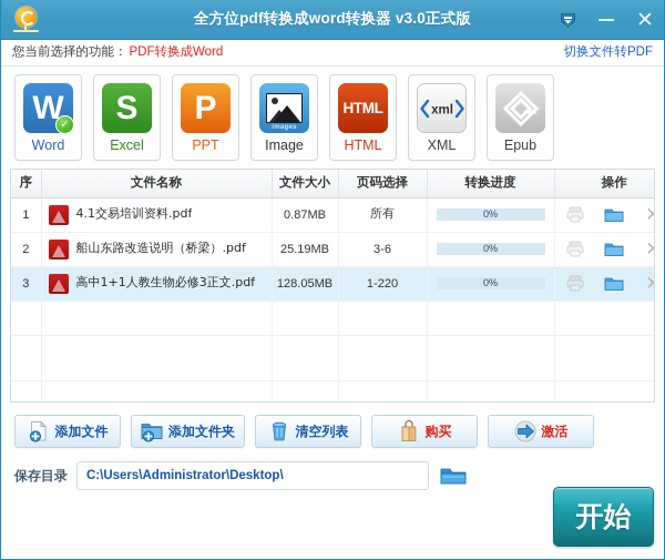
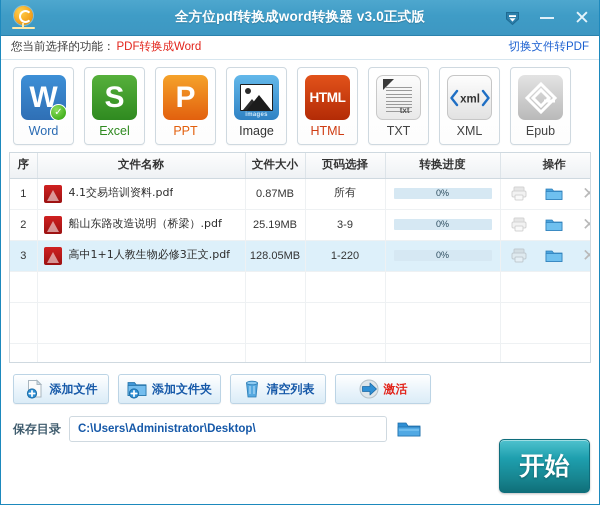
  全方位pdf转换成word转换器 v3.0正式版
  ✕
  您当前选择的功能：
  PDF转换成Word
  切换文件转PDF
  W
  ✓
  Word
  S
  Excel
  P
  PPT
  Image
  HTML
  HTML
+ txt
+ TXT
  xml
  XML
  Epub
  序	文件名称	文件大小	页码选择	转换进度	操作
  1	4.1交易培训资料.pdf	0.87MB	所有	0%	✕
- 2	船山东路改造说明（桥梁）.pdf	25.19MB	3-6	0%	✕
+ 2	船山东路改造说明（桥梁）.pdf	25.19MB	3-9	0%	✕
  3	高中1+1人教生物必修3正文.pdf	128.05MB	1-220	0%	✕
  添加文件
  添加文件夹
  清空列表
- 购买
  激活
  保存目录
  C:\Users\Administrator\Desktop\
  开始
